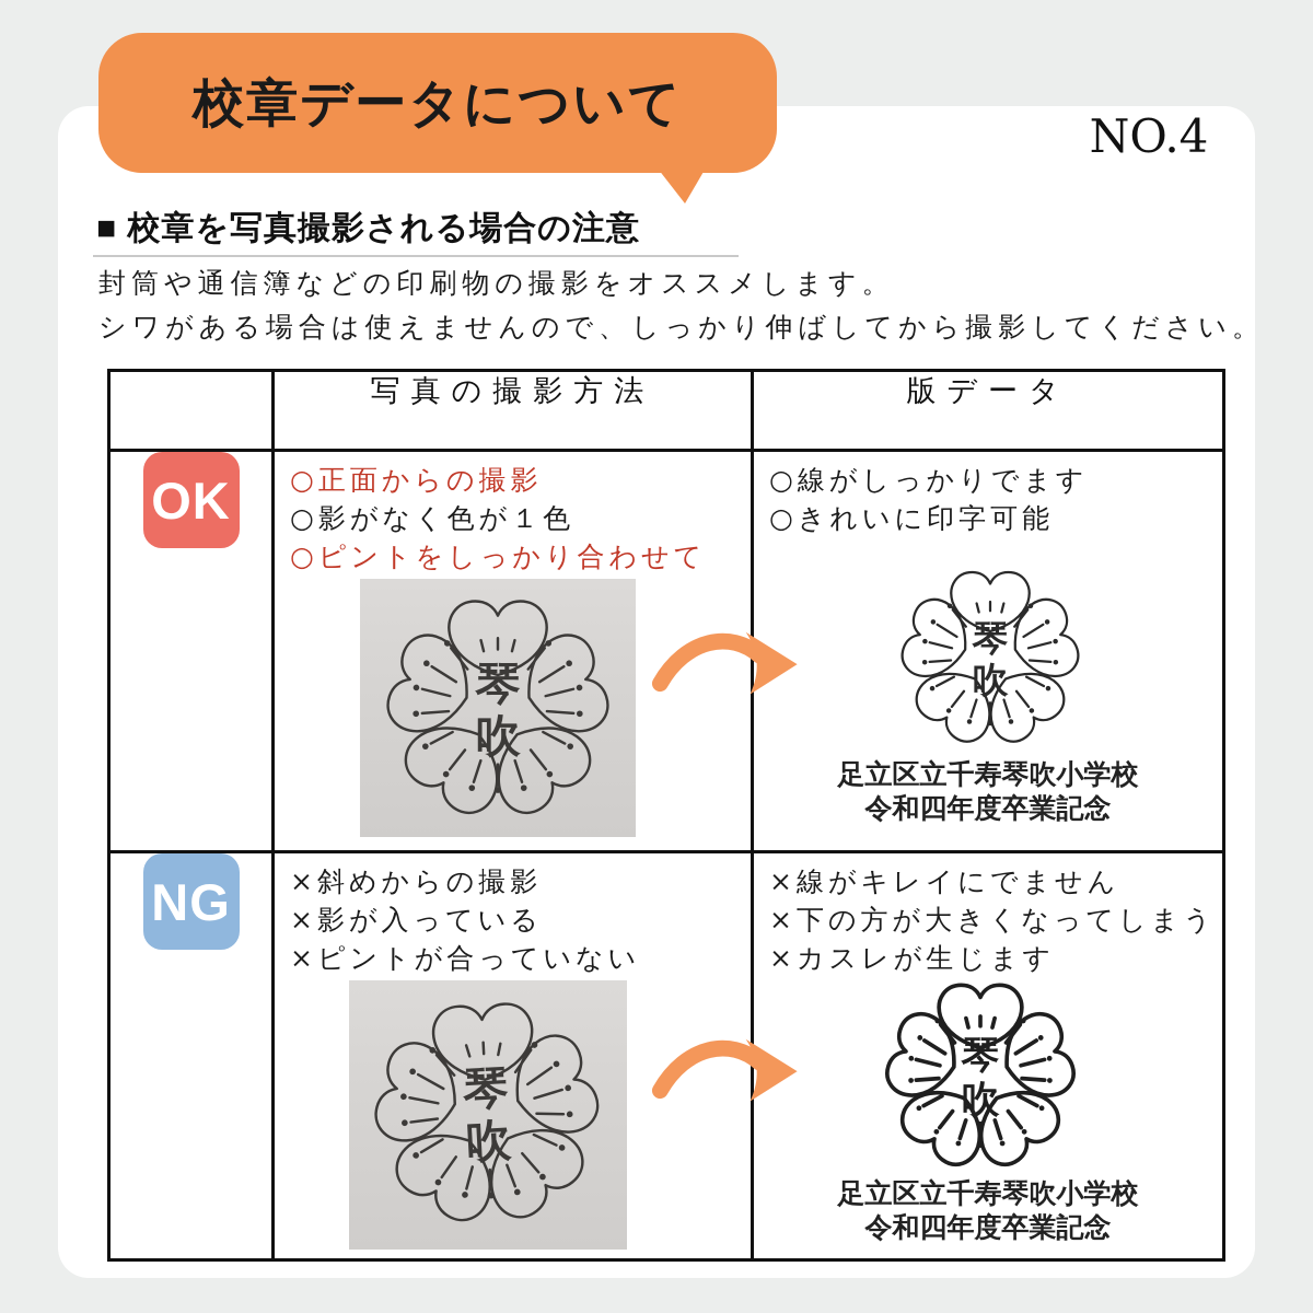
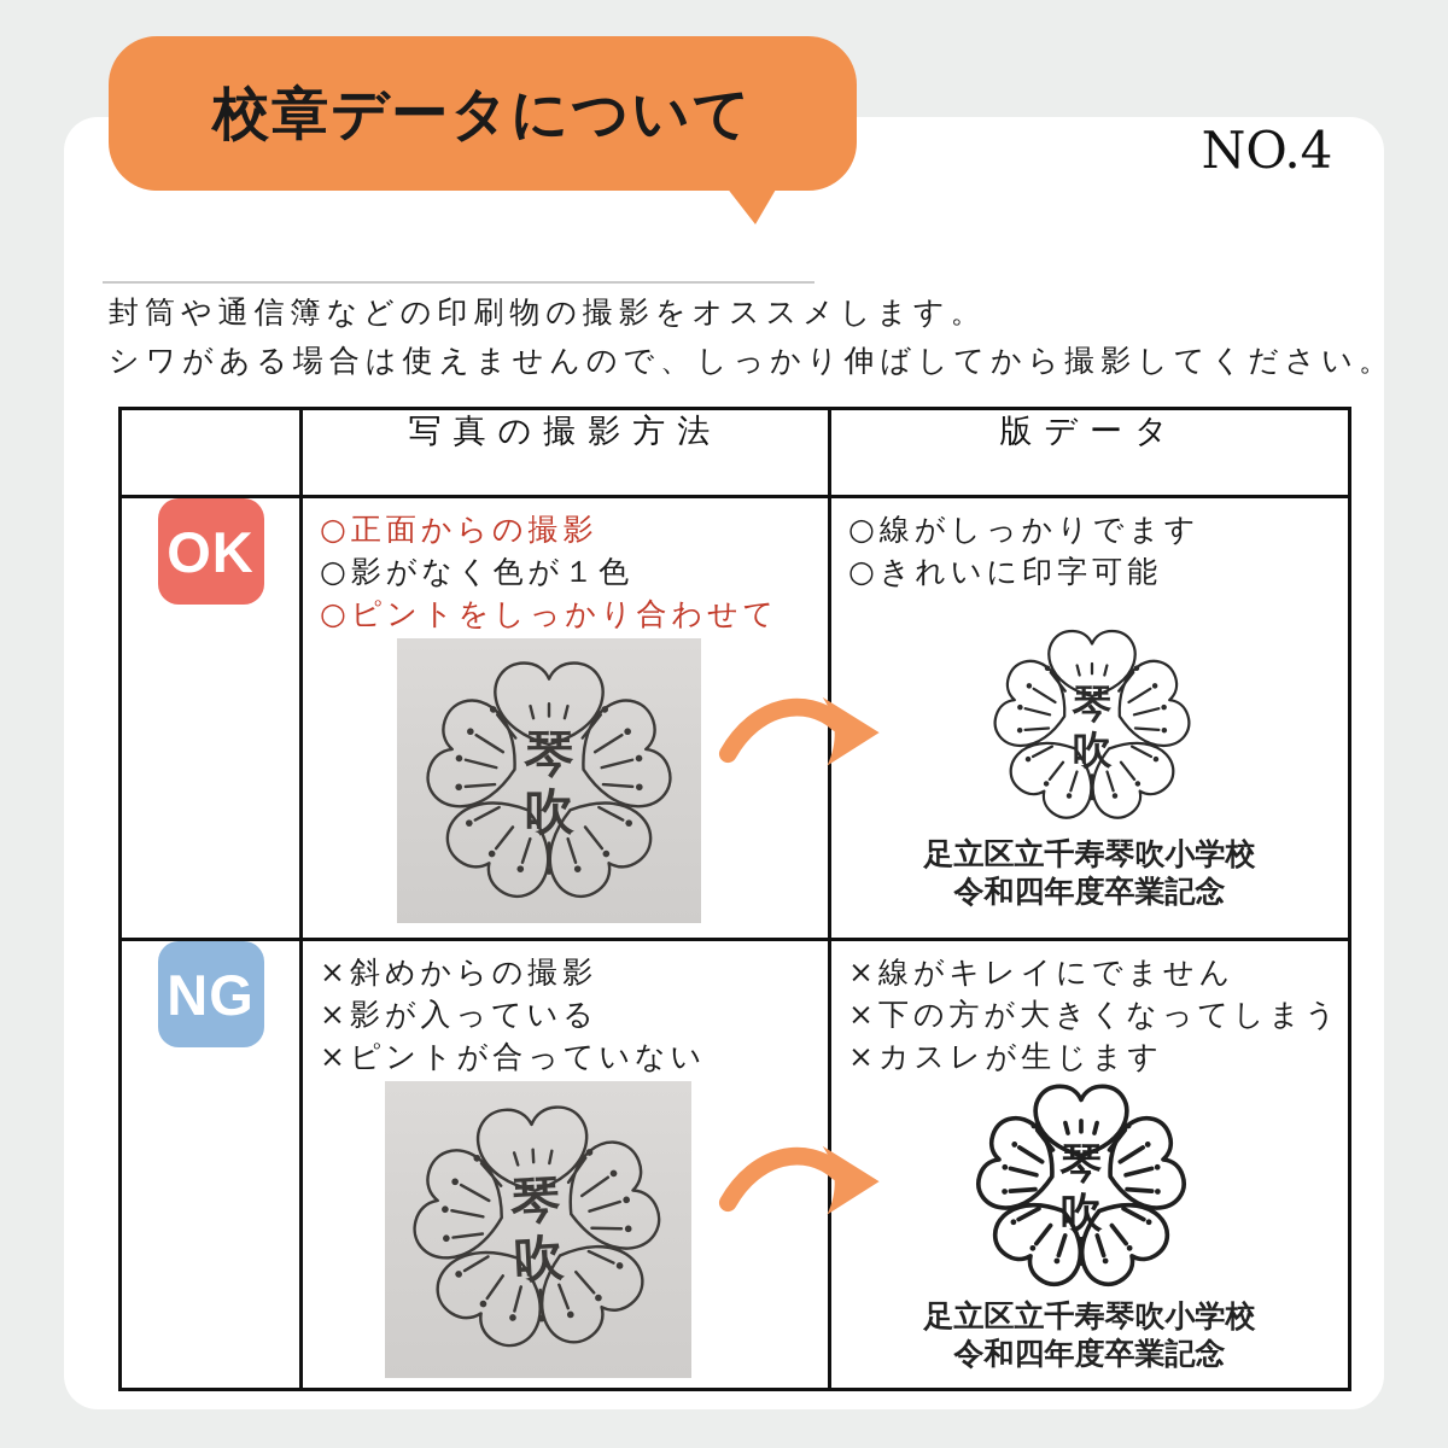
  校章データについて
  NO.4
- ■ 校章を写真撮影される場合の注意
  封筒や通信簿などの印刷物の撮影をオススメします。
  シワがある場合は使えませんので、しっかり伸ばしてから撮影してください。
  	写真の撮影方法	版データ
  OK	○正面からの撮影 ○影がなく色が１色 ○ピントをしっかり合わせて	○線がしっかりでます ○きれいに印字可能 足立区立千寿琴吹小学校 令和四年度卒業記念
  NG	×斜めからの撮影 ×影が入っている ×ピントが合っていない	×線がキレイにでません ×下の方が大きくなってしまう ×カスレが生じます 足立区立千寿琴吹小学校 令和四年度卒業記念
